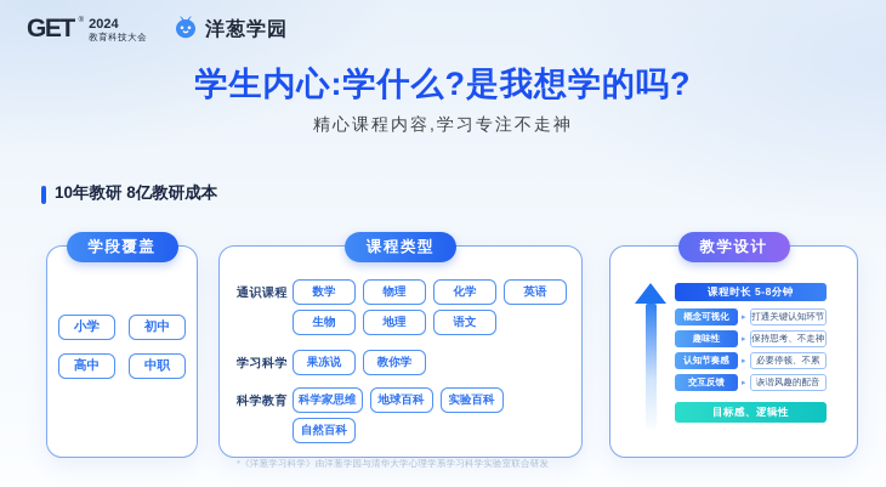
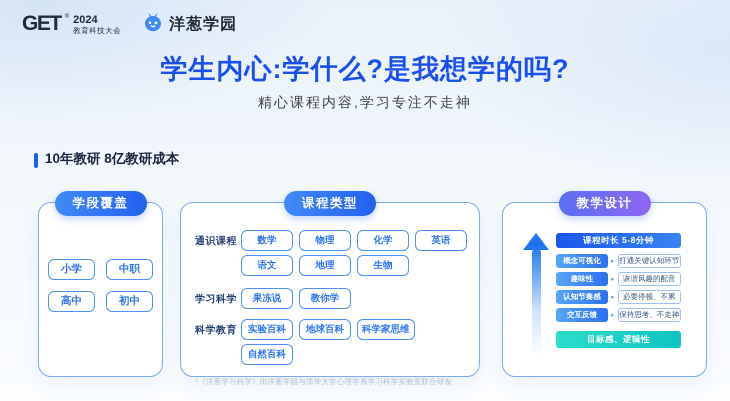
  GET
  2024
  教育科技大会
  洋葱学园
  学生内心:学什么?是我想学的吗?
  精心课程内容,学习专注不走神
  10年教研 8亿教研成本
  学段覆盖
  小学
- 初中
+ 中职
  高中
- 中职
+ 初中
  课程类型
  通识课程
  数学
  物理
  化学
  英语
- 生物
+ 语文
  地理
- 语文
+ 生物
  学习科学
  果冻说
  教你学
  科学教育
- 科学家思维
+ 实验百科
  地球百科
- 实验百科
+ 科学家思维
  自然百科
  *《洋葱学习科学》由洋葱学园与清华大学心理学系学习科学实验室联合研发
  教学设计
  课程时长 5-8分钟
  概念可视化
  打通关键认知环节
  趣味性
- 保持思考、不走神
+ 诙谐风趣的配音
  认知节奏感
  必要停顿、不累
  交互反馈
- 诙谐风趣的配音
+ 保持思考、不走神
  目标感、逻辑性
